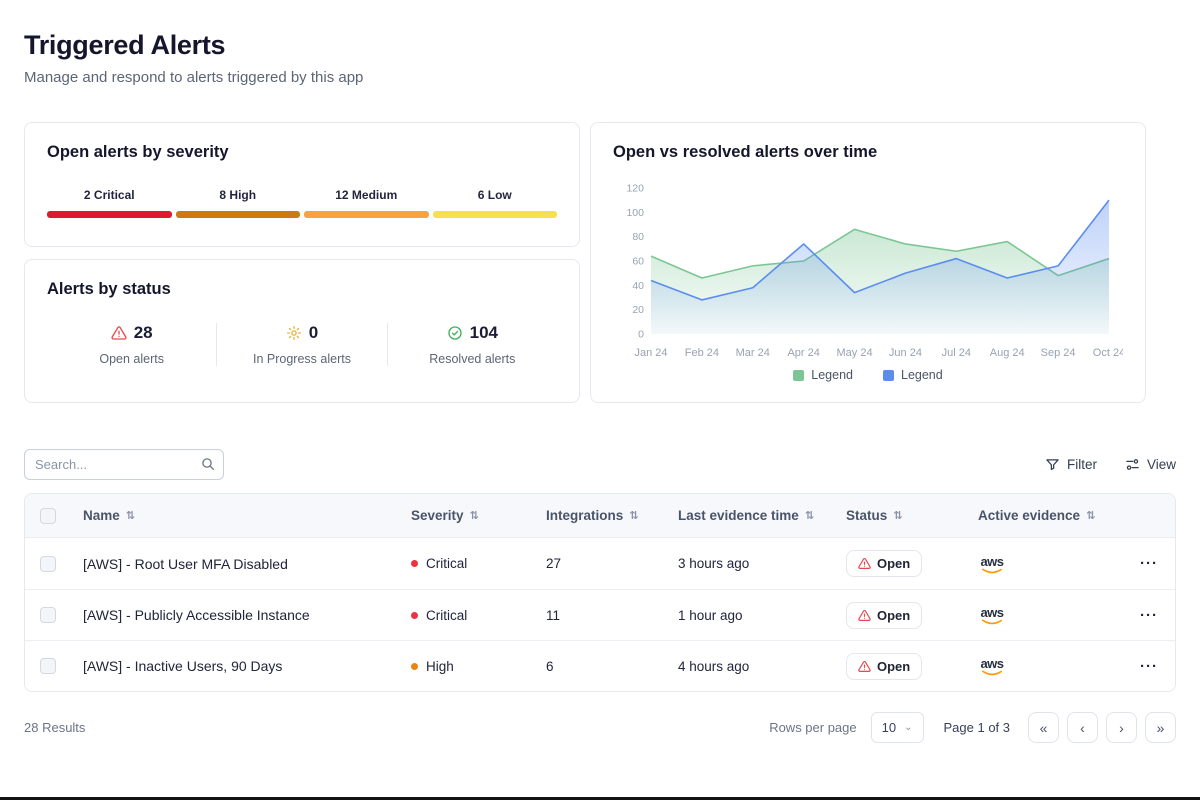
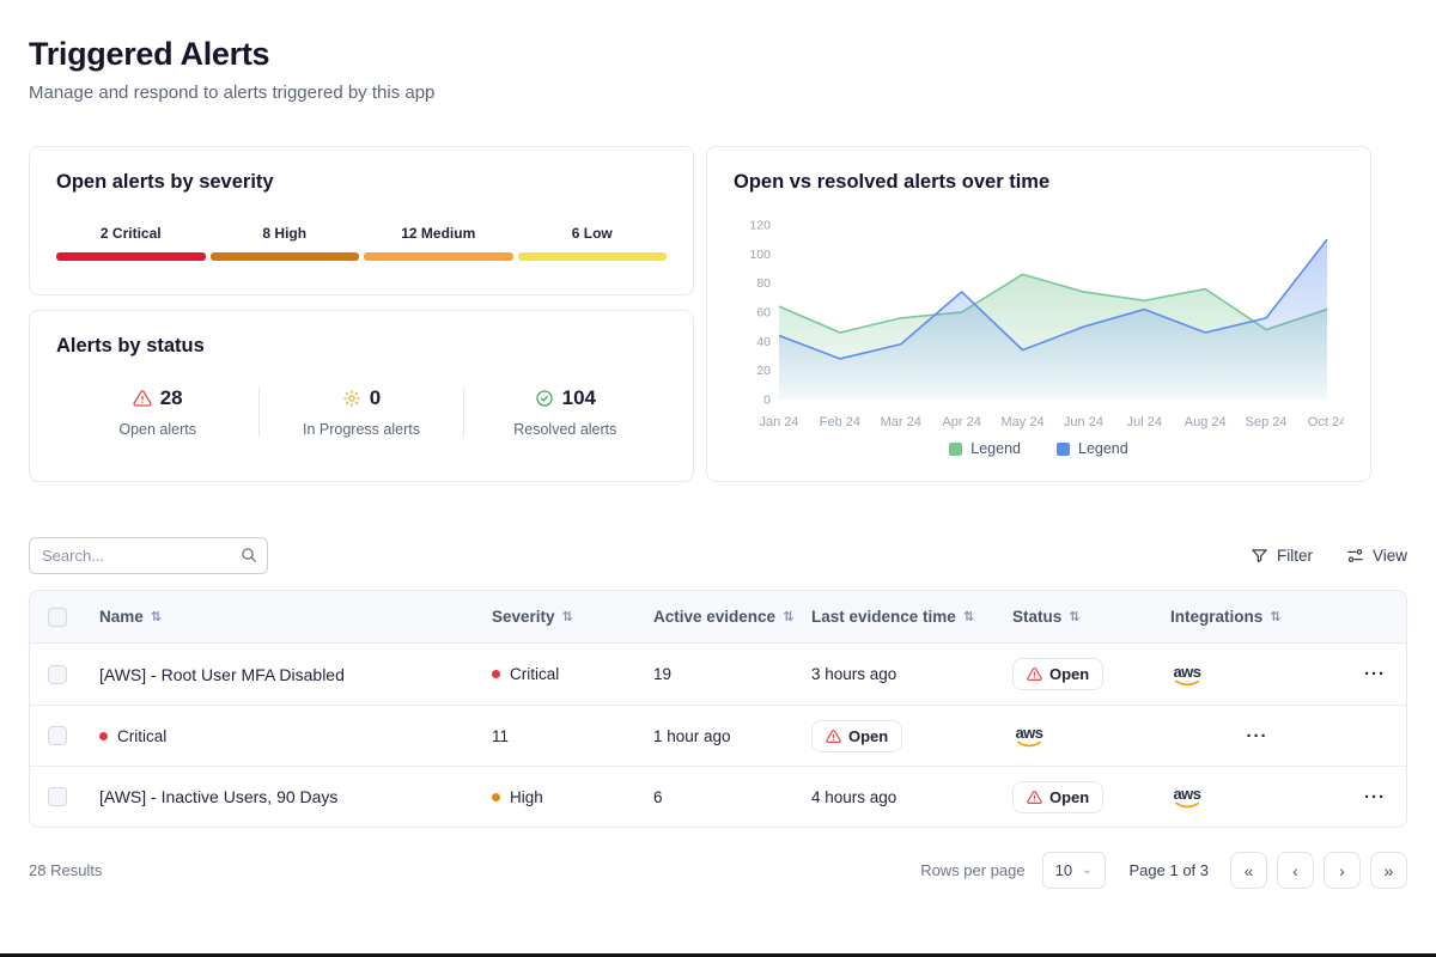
  Triggered Alerts
  Manage and respond to alerts triggered by this app
  Open alerts by severity
  2 Critical
  8 High
  12 Medium
  6 Low
  Alerts by status
  28
  Open alerts
  0
  In Progress alerts
  104
  Resolved alerts
  Open vs resolved alerts over time
  0
  20
  40
  60
  80
  100
  120
  Jan 24
  Feb 24
  Mar 24
  Apr 24
  May 24
  Jun 24
  Jul 24
  Aug 24
  Sep 24
  Oct 24
  Legend
  Legend
  Search...
  Filter
  View
  Name
  ⇅
  Severity
  ⇅
- Integrations
+ Active evidence
  ⇅
  Last evidence time
  ⇅
  Status
  ⇅
- Active evidence
+ Integrations
  ⇅
  [AWS] - Root User MFA Disabled
  Critical
- 27
+ 19
  3 hours ago
  Open
  aws
  ···
- [AWS] - Publicly Accessible Instance
  Critical
  11
  1 hour ago
  Open
  aws
  ···
  [AWS] - Inactive Users, 90 Days
  High
  6
  4 hours ago
  Open
  aws
  ···
  28 Results
  Rows per page
  10
  ⌄
  Page 1 of 3
  «
  ‹
  ›
  »
